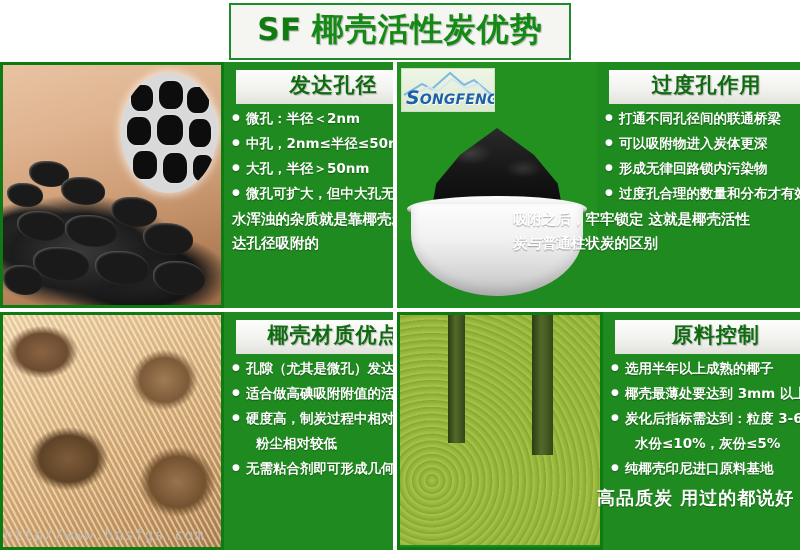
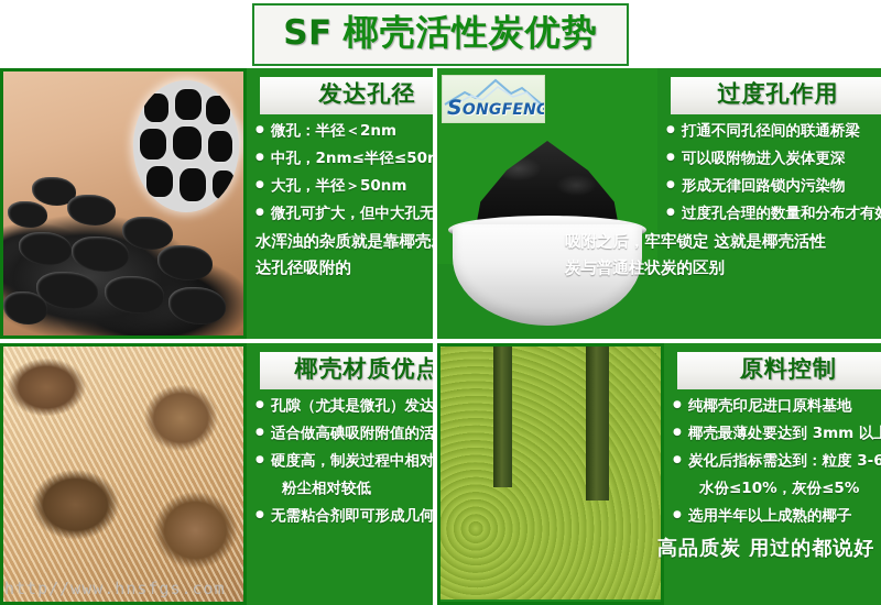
  SF
  椰壳活性炭优势
  发达孔径
  微孔：半径＜2nm
  中孔，2nm≤半径≤50n
  大孔，半径＞50nm
  微孔可扩大，但中大孔无
  水浑浊的杂质就是靠椰壳
  达孔径吸附的
  SONGFENG
  过度孔作用
  打通不同孔径间的联通桥梁
  可以吸附物进入炭体更深
  形成无律回路锁内污染物
  过度孔合理的数量和分布才有
  吸附之后，牢牢锁定 这就是椰壳活性
  炭与普通柱状炭的区别
  椰壳材质优点
  孔隙（尤其是微孔）发达
  适合做高碘吸附附值的活
  硬度高，制炭过程中相对
  粉尘相对较低
  无需粘合剂即可形成几何
  http//www.hnsfgs.com
  原料控制
- 选用半年以上成熟的椰子
+ 纯椰壳印尼进口原料基地
  椰壳最薄处要达到 3mm 以
  炭化后指标需达到：粒度 3-6
  水份≤10%，灰份≤5%
- 纯椰壳印尼进口原料基地
+ 选用半年以上成熟的椰子
  高品质炭 用过的都说好
